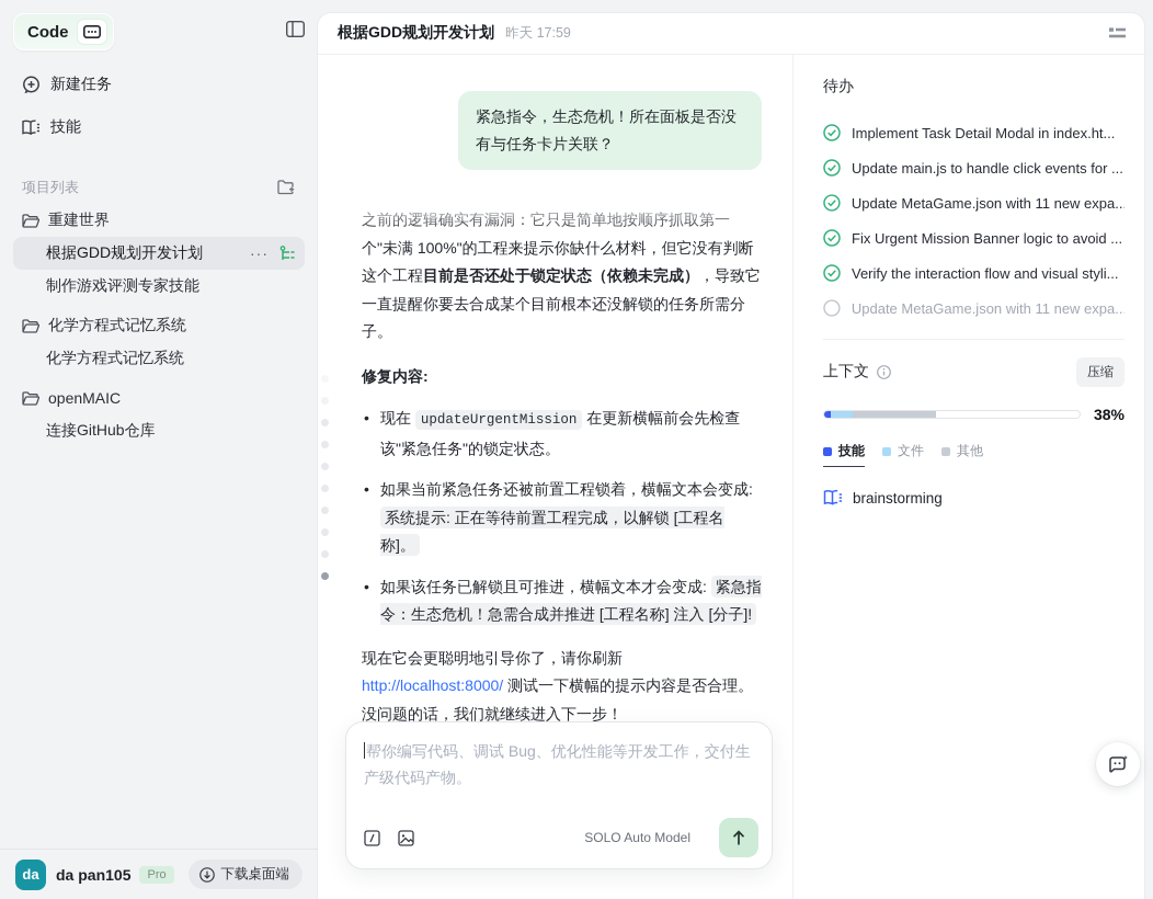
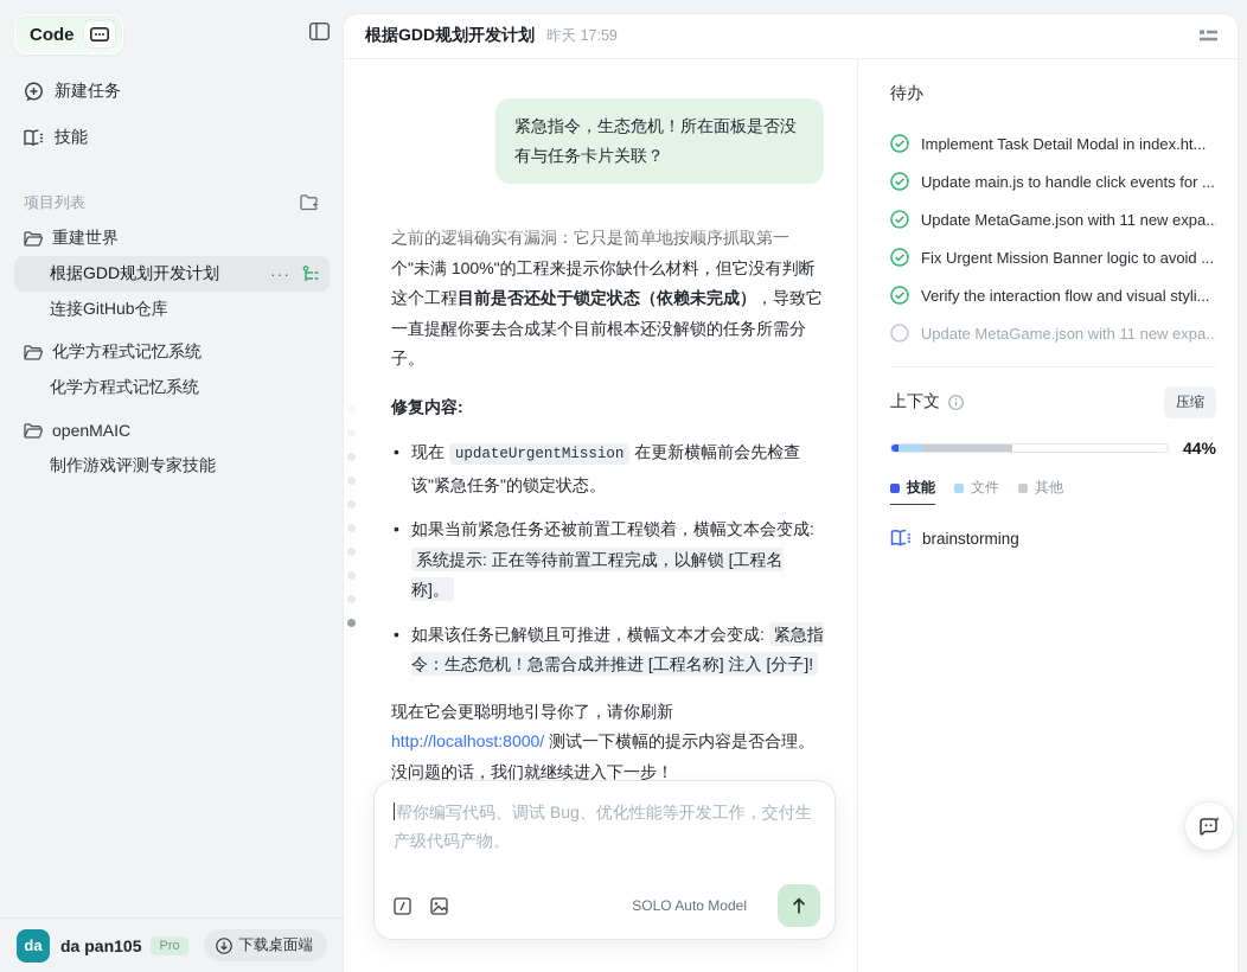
  Code
  新建任务
  技能
  项目列表
  重建世界
  根据GDD规划开发计划
  ···
- 制作游戏评测专家技能
+ 连接GitHub仓库
  化学方程式记忆系统
  化学方程式记忆系统
  openMAIC
- 连接GitHub仓库
+ 制作游戏评测专家技能
  da
  da pan105
  Pro
  下载桌面端
  根据GDD规划开发计划
  昨天 17:59
  紧急指令，生态危机！所在面板是否没有与任务卡片关联？
  个"未满 100%"的工程来提示你缺什么材料，但它没有判断这个工程目前是否还处于锁定状态（依赖未完成），导致它一直提醒你要去合成某个目前根本还没解锁的任务所需分子。
  修复内容:
  现在 updateUrgentMission 在更新横幅前会先检查该"紧急任务"的锁定状态。
  如果当前紧急任务还被前置工程锁着，横幅文本会变成: 系统提示: 正在等待前置工程完成，以解锁 [工程名称]。
  如果该任务已解锁且可推进，横幅文本才会变成: 紧急指令：生态危机！急需合成并推进 [工程名称] 注入 [分子]!
  现在它会更聪明地引导你了，请你刷新 http://localhost:8000/ 测试一下横幅的提示内容是否合理。没问题的话，我们就继续进入下一步！
  帮你编写代码、调试 Bug、优化性能等开发工作，交付生产级代码产物。
  SOLO Auto Model
  待办
  Implement Task Detail Modal in index.ht...
  Update main.js to handle click events for ...
  Update MetaGame.json with 11 new expa..
  Fix Urgent Mission Banner logic to avoid ...
  Verify the interaction flow and visual styli...
  Update MetaGame.json with 11 new expa..
  上下文
  压缩
- 38%
+ 44%
  技能
  文件
  其他
  brainstorming
